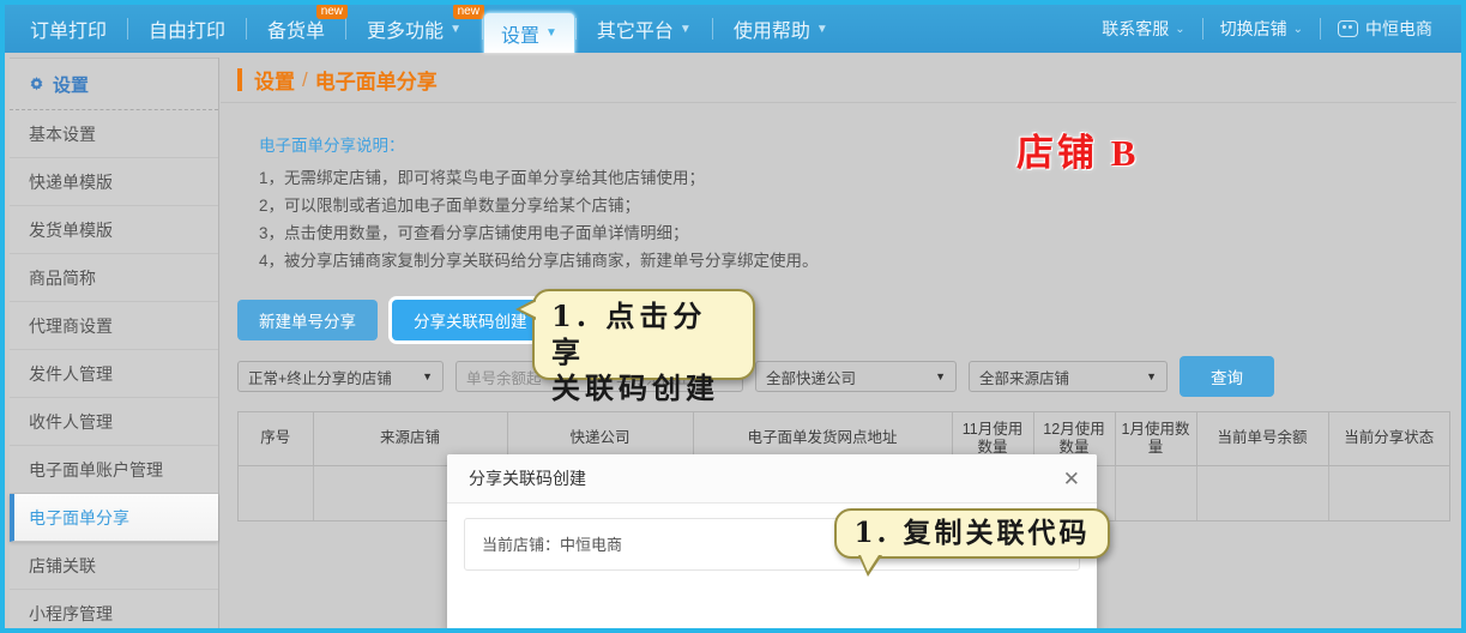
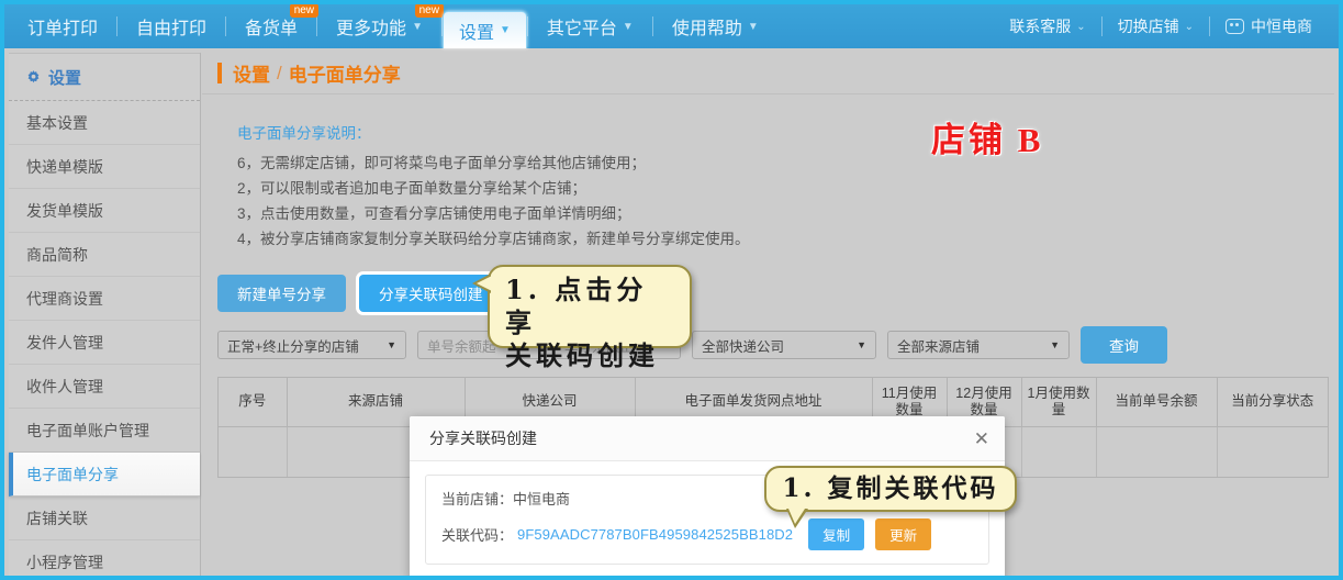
  订单打印
  自由打印
  备货单
  new
  更多功能
  ▼
  new
  设置
  ▼
  其它平台
  ▼
  使用帮助
  ▼
  联系客服
  ⌄
  切换店铺
  ⌄
  中恒电商
  设置
  基本设置
  快递单模版
  发货单模版
  商品简称
  代理商设置
  发件人管理
  收件人管理
  电子面单账户管理
  电子面单分享
  店铺关联
  小程序管理
  设置
  /
  电子面单分享
  电子面单分享说明：
- 1，无需绑定店铺，即可将菜鸟电子面单分享给其他店铺使用；
+ 6，无需绑定店铺，即可将菜鸟电子面单分享给其他店铺使用；
  2，可以限制或者追加电子面单数量分享给某个店铺；
  3，点击使用数量，可查看分享店铺使用电子面单详情明细；
  4，被分享店铺商家复制分享关联码给分享店铺商家，新建单号分享绑定使用。
  店铺 B
  新建单号分享
  分享关联码创建
  正常+终止分享的店铺
  ▼
  单号余额起
  全部快递公司
  ▼
  全部来源店铺
  ▼
  查询
  序号	来源店铺	快递公司	电子面单发货网点地址	11月使用数量	12月使用数量	1月使用数量	当前单号余额	当前分享状态
  分享关联码创建
  ✕
  当前店铺：
  中恒电商
+ 关联代码：
+ 9F59AADC7787B0FB4959842525BB18D2
+ 复制
+ 更新
  1. 点击分享
  关联码创建
  1. 复制关联代码
